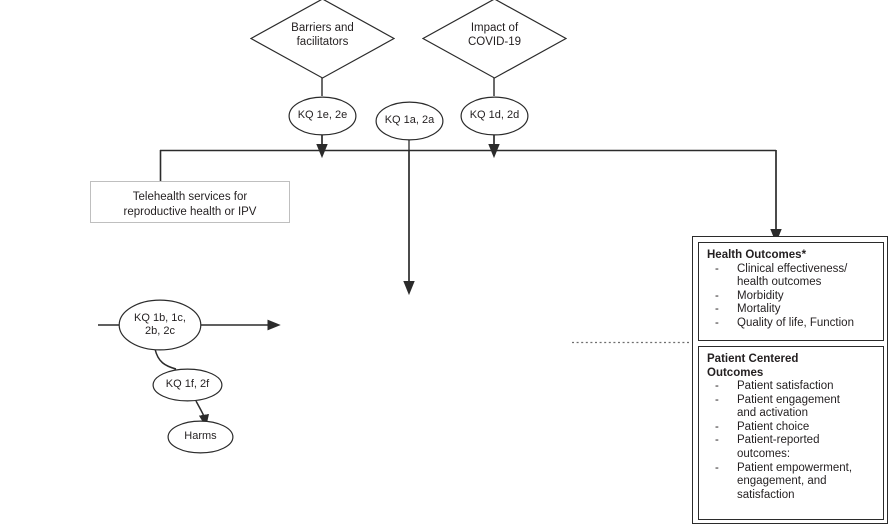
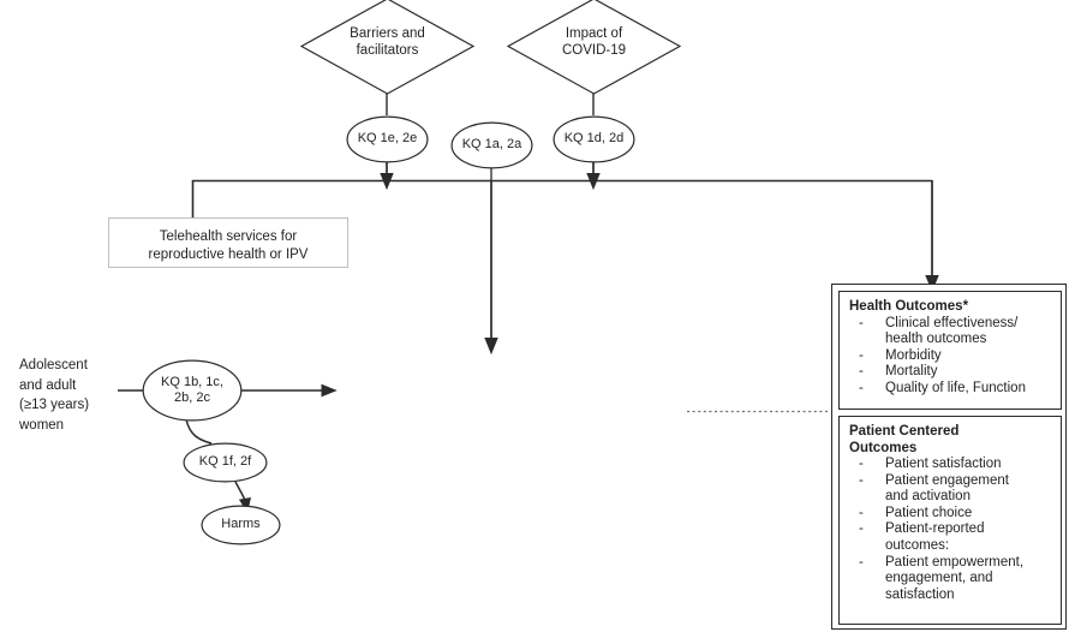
  Barriers and
  facilitators
  Impact of
  COVID-19
  KQ 1e, 2e
  KQ 1a, 2a
  KQ 1d, 2d
  Telehealth services for
  reproductive health or IPV
+ Adolescent
+ and adult
+ (≥13 years)
+ women
  KQ 1b, 1c,
  2b, 2c
  KQ 1f, 2f
  Harms
  Health Outcomes*
  Clinical effectiveness/
  health outcomes
  Morbidity
  Mortality
  Quality of life, Function
  Patient Centered
  Outcomes
  Patient satisfaction
  Patient engagement
  and activation
  Patient choice
  Patient-reported
  outcomes:
  Patient empowerment,
  engagement, and
  satisfaction
